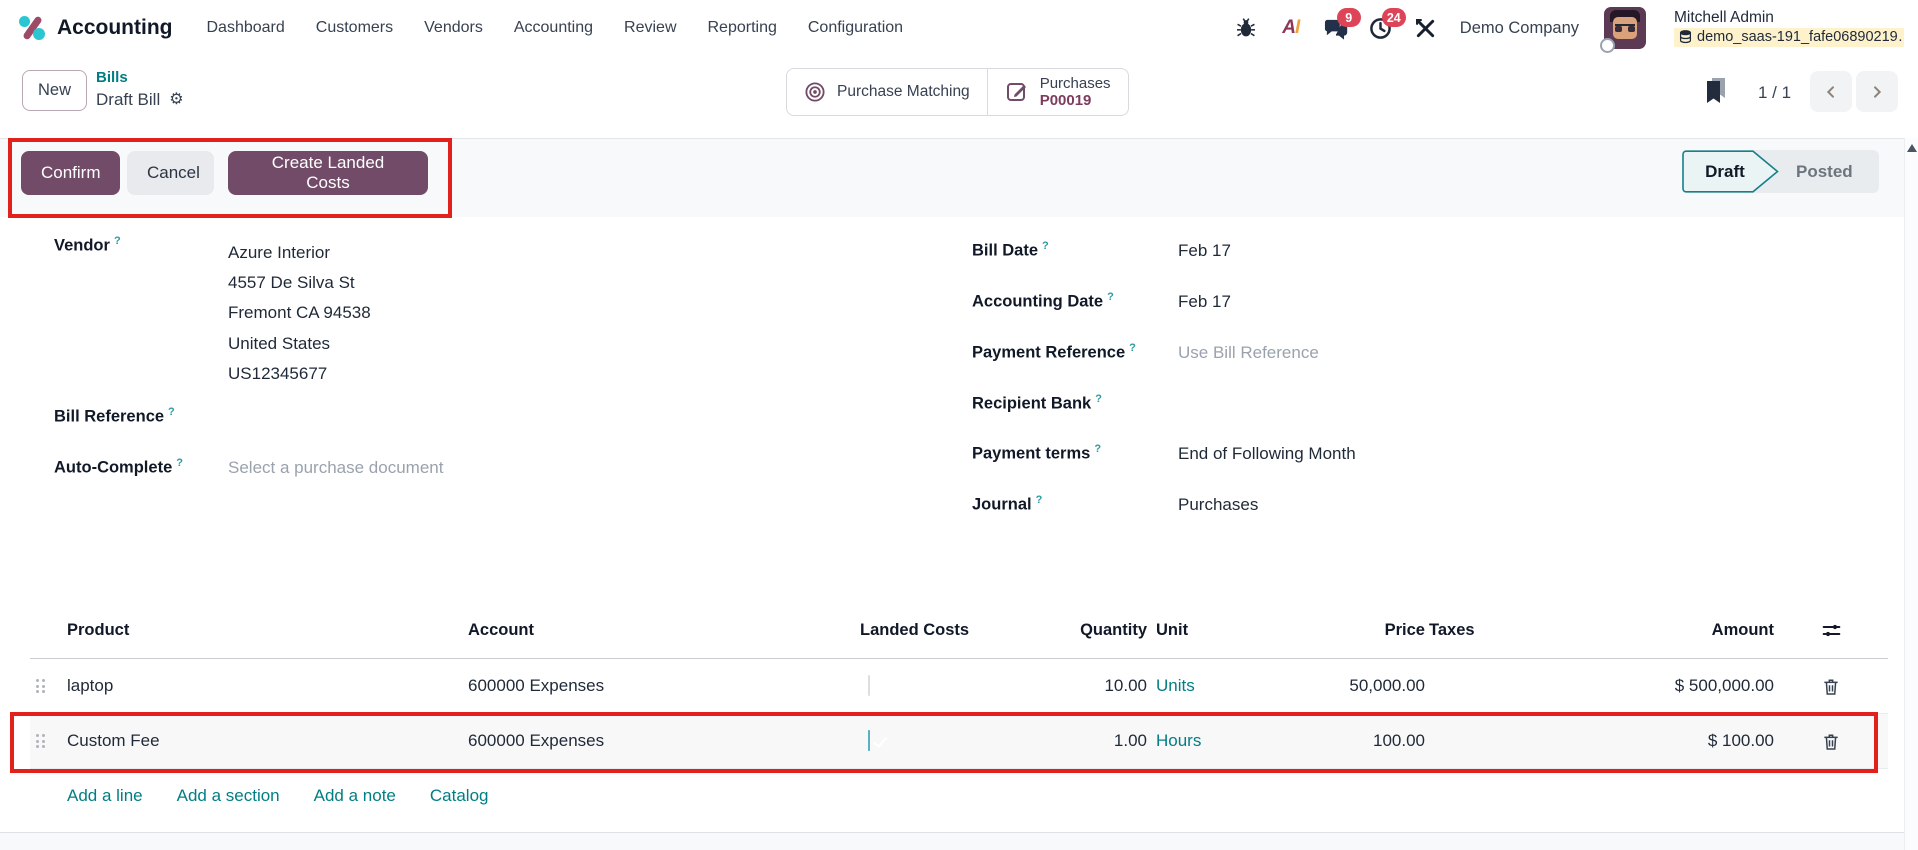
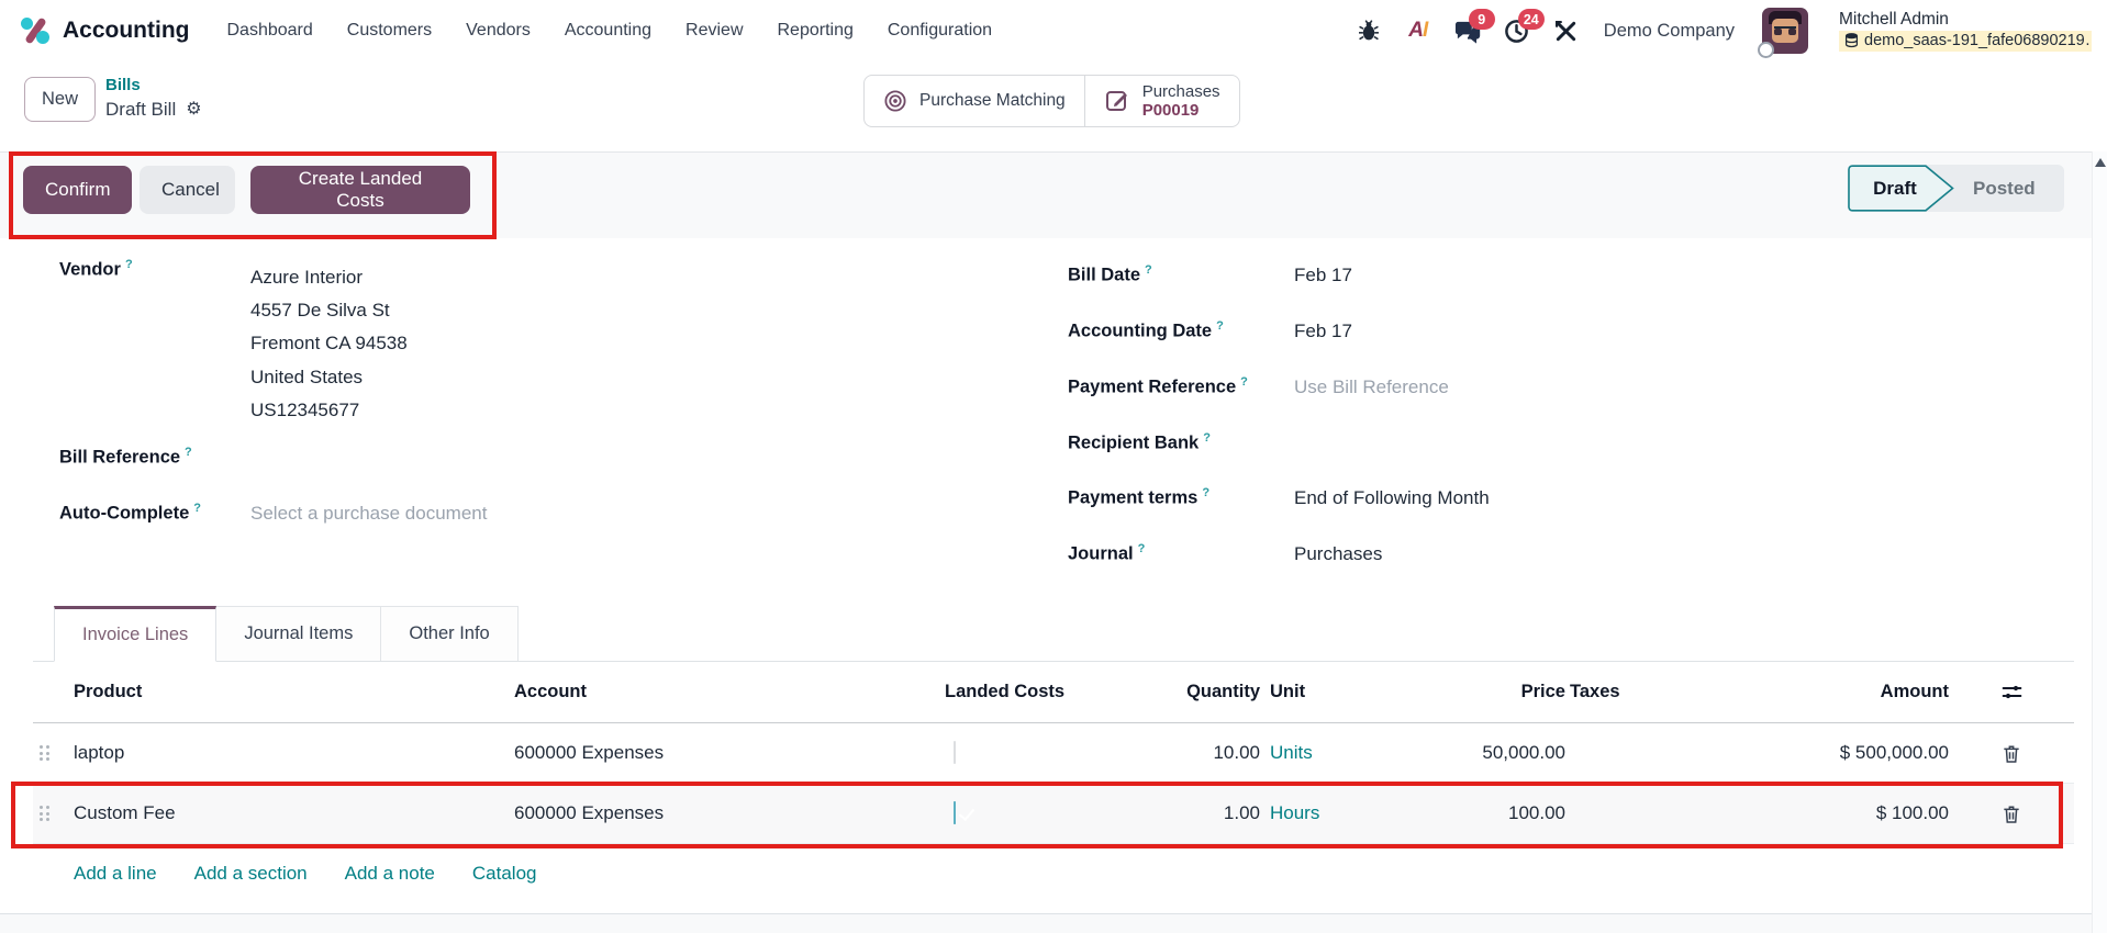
  Accounting
  Dashboard
  Customers
  Vendors
  Accounting
  Review
  Reporting
  Configuration
  A
  I
  9
  24
  Demo Company
  Mitchell Admin
  demo_saas-191_fafe06890219
  New
  Bills
  Draft Bill
  ⚙
  Purchase Matching
  Purchases
  P00019
- 1 / 1
  Confirm
  Cancel
  Create Landed Costs
  Draft
  Posted
  Vendor ?
  Azure Interior
  4557 De Silva St
  Fremont CA 94538
  United States
  US12345677
  Bill Reference ?
  Auto-Complete ?
  Select a purchase document
  Bill Date ?
  Feb 17
  Accounting Date ?
  Feb 17
  Payment Reference ?
  Use Bill Reference
  Recipient Bank ?
  Payment terms ?
  End of Following Month
  Journal ?
  Purchases
+ Invoice Lines
+ Journal Items
+ Other Info
  Product
  Account
  Landed Costs
  Quantity
  Unit
  Price
  Taxes
  Amount
  laptop
  600000 Expenses
  10.00
  Units
  50,000.00
  $ 500,000.00
  Custom Fee
  600000 Expenses
  1.00
  Hours
  100.00
  $ 100.00
  Add a line
  Add a section
  Add a note
  Catalog
